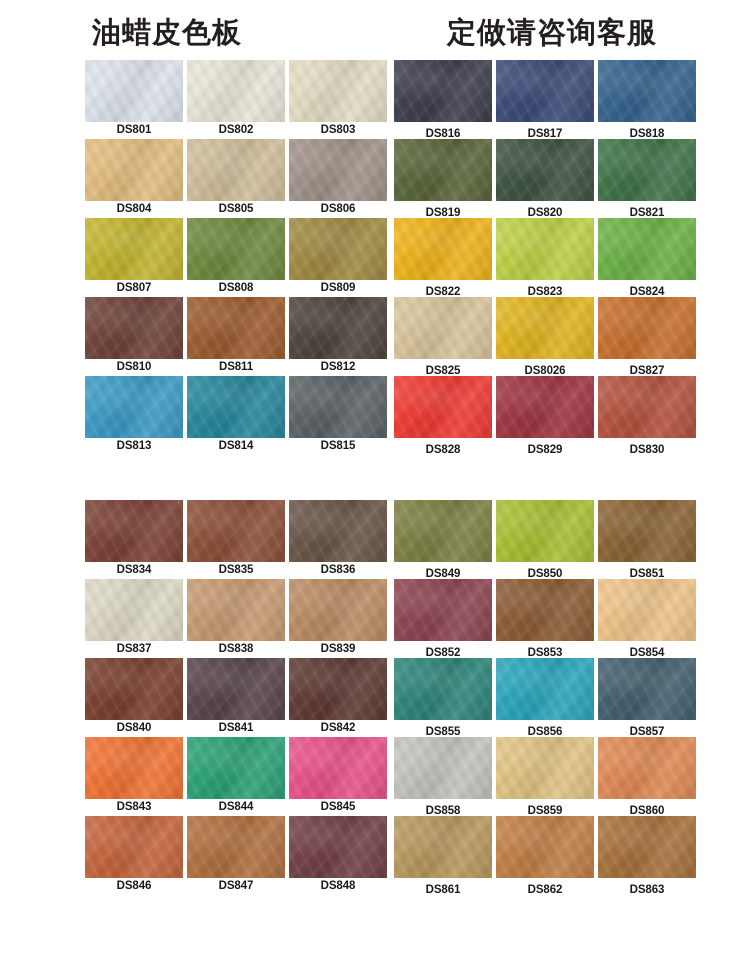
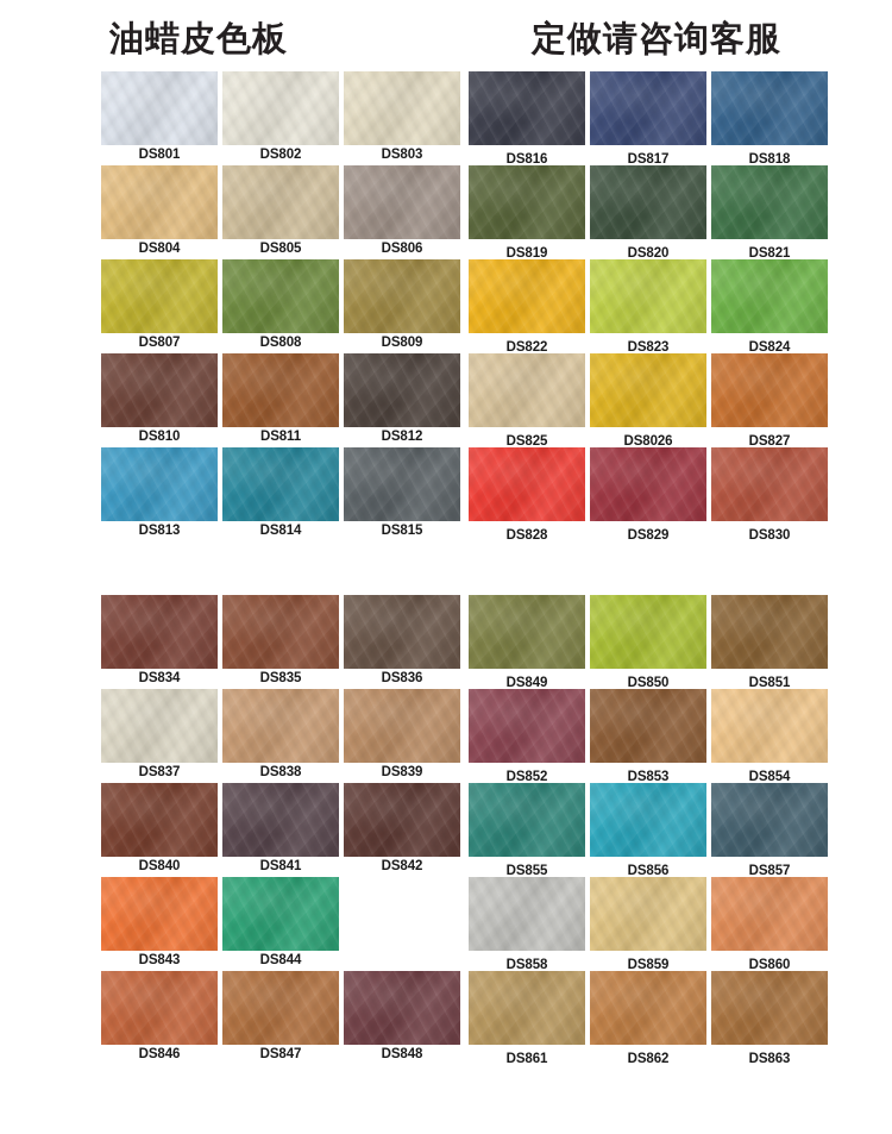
  油蜡皮色板
  定做请咨询客服
  DS801
  DS802
  DS803
  DS804
  DS805
  DS806
  DS807
  DS808
  DS809
  DS810
  DS811
  DS812
  DS813
  DS814
  DS815
  DS816
  DS817
  DS818
  DS819
  DS820
  DS821
  DS822
  DS823
  DS824
  DS825
  DS8026
  DS827
  DS828
  DS829
  DS830
  DS834
  DS835
  DS836
  DS837
  DS838
  DS839
  DS840
  DS841
  DS842
  DS843
  DS844
- DS845
  DS846
  DS847
  DS848
  DS849
  DS850
  DS851
  DS852
  DS853
  DS854
  DS855
  DS856
  DS857
  DS858
  DS859
  DS860
  DS861
  DS862
  DS863
